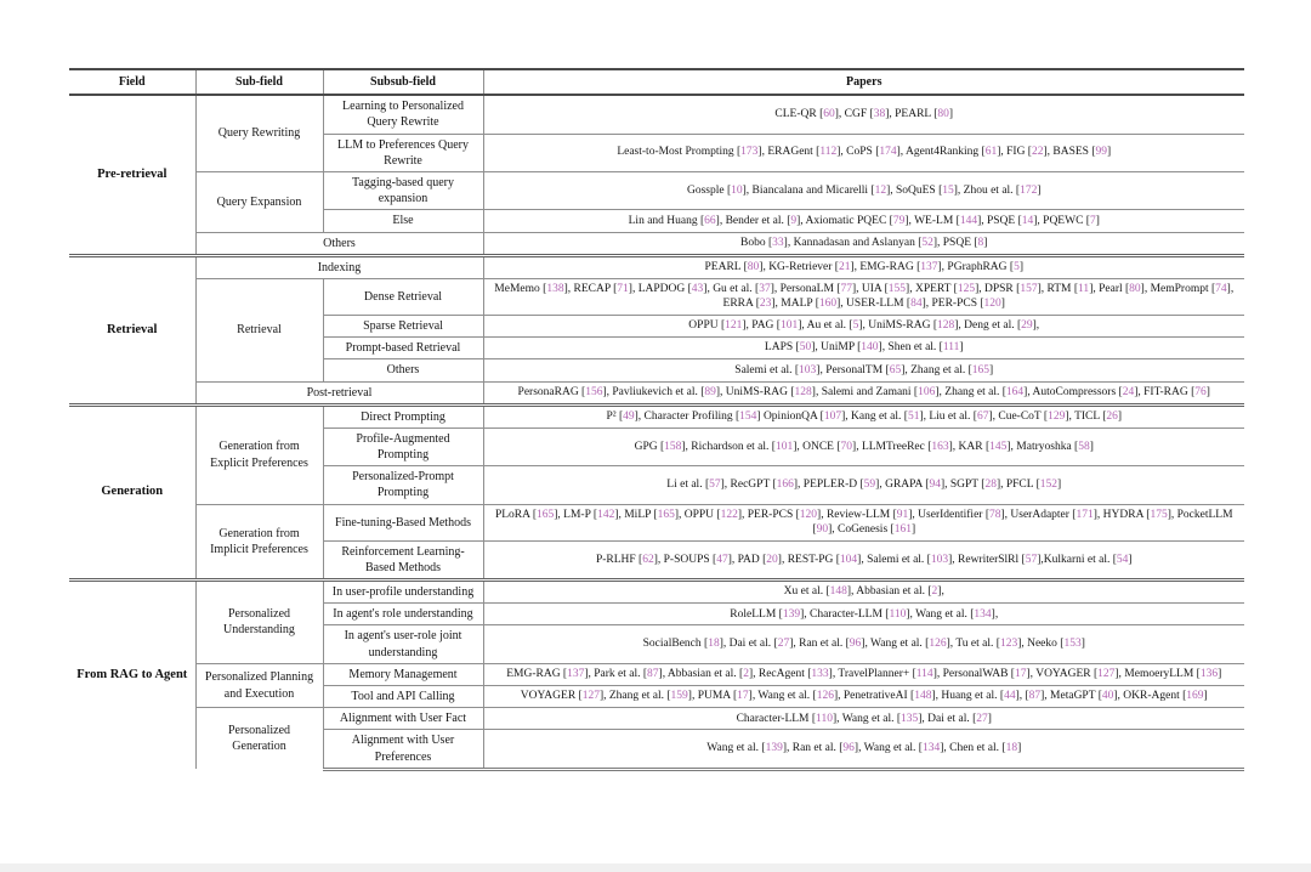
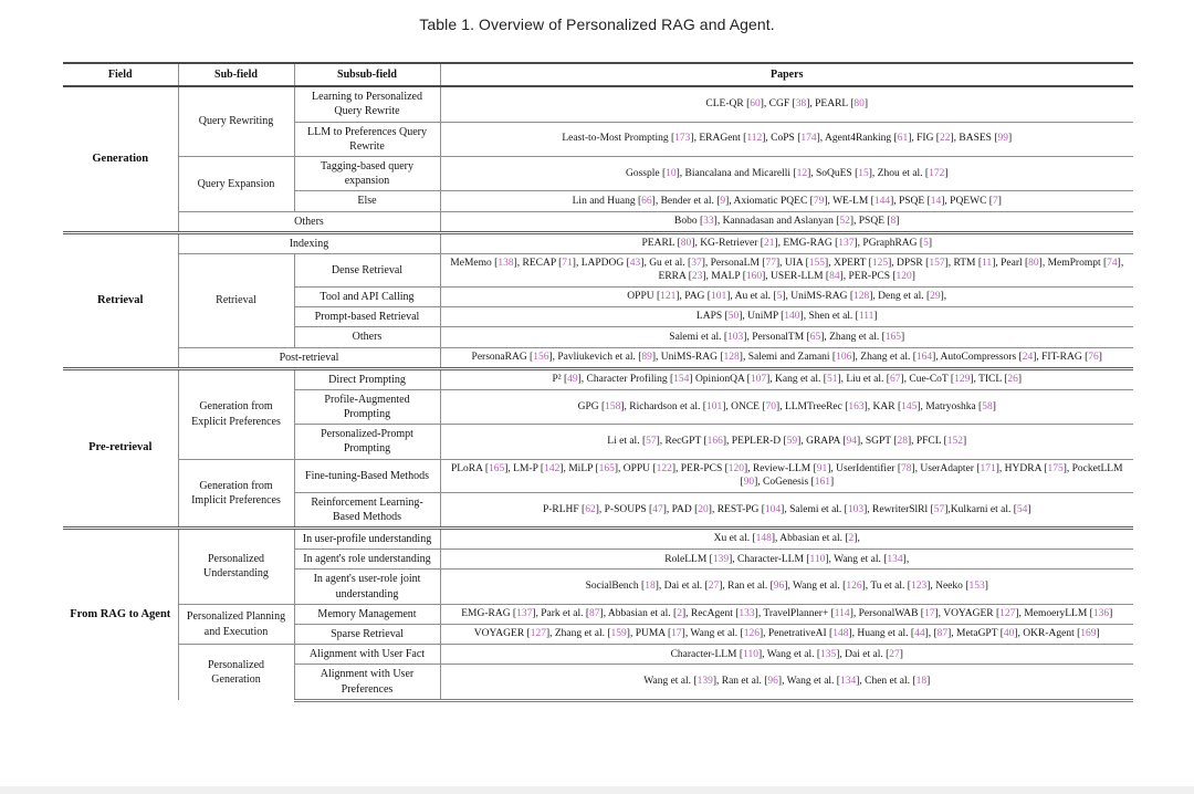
+ Table 1. Overview of Personalized RAG and Agent.
  Field	Sub-field	Subsub-field	Papers
- Pre-retrieval	Query Rewriting	Learning to Personalized Query Rewrite	CLE-QR [60], CGF [38], PEARL [80]
+ Generation	Query Rewriting	Learning to Personalized Query Rewrite	CLE-QR [60], CGF [38], PEARL [80]
  LLM to Preferences Query Rewrite	Least-to-Most Prompting [173], ERAGent [112], CoPS [174], Agent4Ranking [61], FIG [22], BASES [99]
  Query Expansion	Tagging-based query expansion	Gossple [10], Biancalana and Micarelli [12], SoQuES [15], Zhou et al. [172]
  Else	Lin and Huang [66], Bender et al. [9], Axiomatic PQEC [79], WE-LM [144], PSQE [14], PQEWC [7]
  Others	Bobo [33], Kannadasan and Aslanyan [52], PSQE [8]
  Retrieval	Indexing	PEARL [80], KG-Retriever [21], EMG-RAG [137], PGraphRAG [5]
  Retrieval	Dense Retrieval	MeMemo [138], RECAP [71], LAPDOG [43], Gu et al. [37], PersonaLM [77], UIA [155], XPERT [125], DPSR [157], RTM [11], Pearl [80], MemPrompt [74], ERRA [23], MALP [160], USER-LLM [84], PER-PCS [120]
- Sparse Retrieval	OPPU [121], PAG [101], Au et al. [5], UniMS-RAG [128], Deng et al. [29],
+ Tool and API Calling	OPPU [121], PAG [101], Au et al. [5], UniMS-RAG [128], Deng et al. [29],
  Prompt-based Retrieval	LAPS [50], UniMP [140], Shen et al. [111]
  Others	Salemi et al. [103], PersonalTM [65], Zhang et al. [165]
  Post-retrieval	PersonaRAG [156], Pavliukevich et al. [89], UniMS-RAG [128], Salemi and Zamani [106], Zhang et al. [164], AutoCompressors [24], FIT-RAG [76]
- Generation	Generation from Explicit Preferences	Direct Prompting	P² [49], Character Profiling [154] OpinionQA [107], Kang et al. [51], Liu et al. [67], Cue-CoT [129], TICL [26]
+ Pre-retrieval	Generation from Explicit Preferences	Direct Prompting	P² [49], Character Profiling [154] OpinionQA [107], Kang et al. [51], Liu et al. [67], Cue-CoT [129], TICL [26]
  Profile-Augmented Prompting	GPG [158], Richardson et al. [101], ONCE [70], LLMTreeRec [163], KAR [145], Matryoshka [58]
  Personalized-Prompt Prompting	Li et al. [57], RecGPT [166], PEPLER-D [59], GRAPA [94], SGPT [28], PFCL [152]
  Generation from Implicit Preferences	Fine-tuning-Based Methods	PLoRA [165], LM-P [142], MiLP [165], OPPU [122], PER-PCS [120], Review-LLM [91], UserIdentifier [78], UserAdapter [171], HYDRA [175], PocketLLM [90], CoGenesis [161]
  Reinforcement Learning-Based Methods	P-RLHF [62], P-SOUPS [47], PAD [20], REST-PG [104], Salemi et al. [103], RewriterSlRl [57],Kulkarni et al. [54]
  From RAG to Agent	Personalized Understanding	In user-profile understanding	Xu et al. [148], Abbasian et al. [2],
  In agent's role understanding	RoleLLM [139], Character-LLM [110], Wang et al. [134],
  In agent's user-role joint understanding	SocialBench [18], Dai et al. [27], Ran et al. [96], Wang et al. [126], Tu et al. [123], Neeko [153]
  Personalized Planning and Execution	Memory Management	EMG-RAG [137], Park et al. [87], Abbasian et al. [2], RecAgent [133], TravelPlanner+ [114], PersonalWAB [17], VOYAGER [127], MemoeryLLM [136]
- Tool and API Calling	VOYAGER [127], Zhang et al. [159], PUMA [17], Wang et al. [126], PenetrativeAI [148], Huang et al. [44], [87], MetaGPT [40], OKR-Agent [169]
+ Sparse Retrieval	VOYAGER [127], Zhang et al. [159], PUMA [17], Wang et al. [126], PenetrativeAI [148], Huang et al. [44], [87], MetaGPT [40], OKR-Agent [169]
  Personalized Generation	Alignment with User Fact	Character-LLM [110], Wang et al. [135], Dai et al. [27]
  Alignment with User Preferences	Wang et al. [139], Ran et al. [96], Wang et al. [134], Chen et al. [18]
